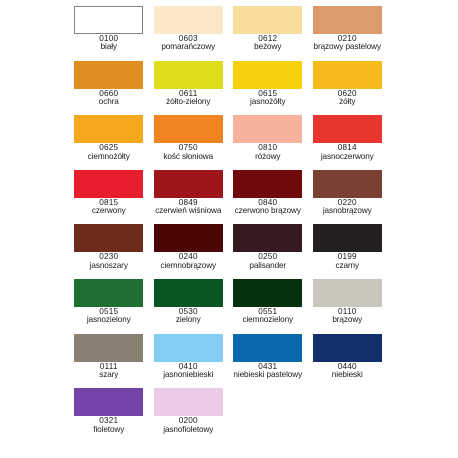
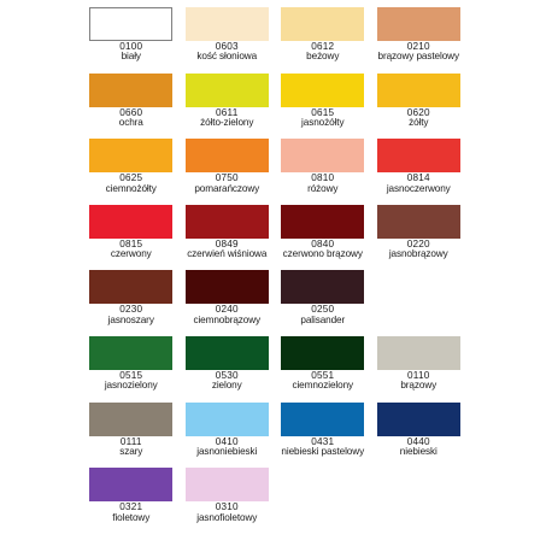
  0100
  biały
  0603
- pomarańczowy
+ kość słoniowa
  0612
  beżowy
  0210
  brązowy pastelowy
  0660
  ochra
  0611
  żółto-zielony
  0615
  jasnożółty
  0620
  żółty
  0625
  ciemnożółty
  0750
- kość słoniowa
+ pomarańczowy
  0810
  różowy
  0814
  jasnoczerwony
  0815
  czerwony
  0849
  czerwień wiśniowa
  0840
  czerwono brązowy
  0220
  jasnobrązowy
  0230
  jasnoszary
  0240
  ciemnobrązowy
  0250
  palisander
- 0199
- czarny
  0515
  jasnozielony
  0530
  zielony
  0551
  ciemnozielony
  0110
  brązowy
  0111
  szary
  0410
  jasnoniebieski
  0431
  niebieski pastelowy
  0440
  niebieski
  0321
  fioletowy
- 0200
+ 0310
  jasnofioletowy
